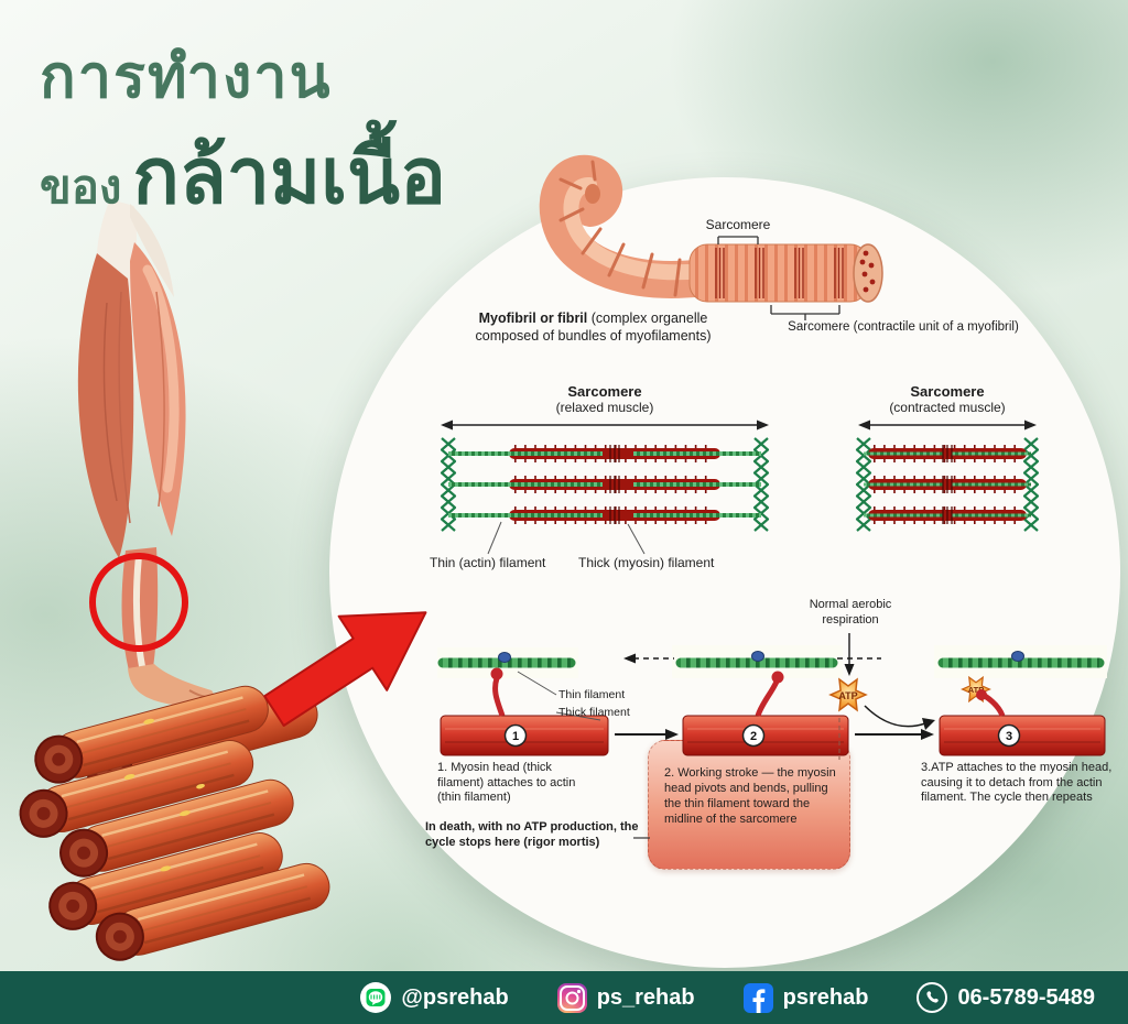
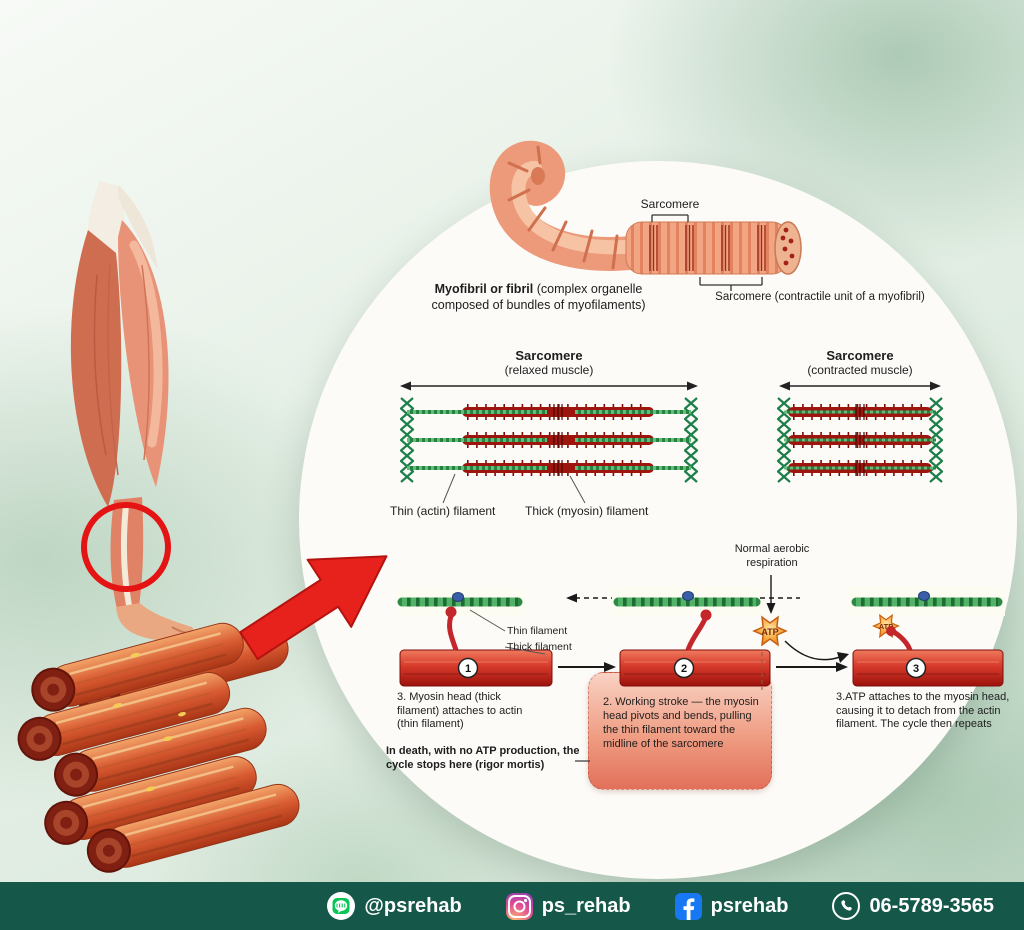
  2. Working stroke — the myosin head pivots and bends, pulling the thin filament toward the midline of the sarcomere
  1
  2
  3
  ATP
- การทำงาน
- ของ
- กล้ามเนื้อ
  Sarcomere
  Myofibril or fibril (complex organelle
  composed of bundles of myofilaments)
  Sarcomere (contractile unit of a myofibril)
  Sarcomere
  (relaxed muscle)
  Sarcomere
  (contracted muscle)
  Thin (actin) filament
  Thick (myosin) filament
  Normal aerobic
  respiration
  Thin filament
  Thick filament
- 1. Myosin head (thick filament) attaches to actin (thin filament)
+ 3. Myosin head (thick filament) attaches to actin (thin filament)
  3.ATP attaches to the myosin head, causing it to detach from the actin filament. The cycle then repeats
  In death, with no ATP production, the cycle stops here (rigor mortis)
  @psrehab
  ps_rehab
  psrehab
- 06-5789-5489
+ 06-5789-3565
